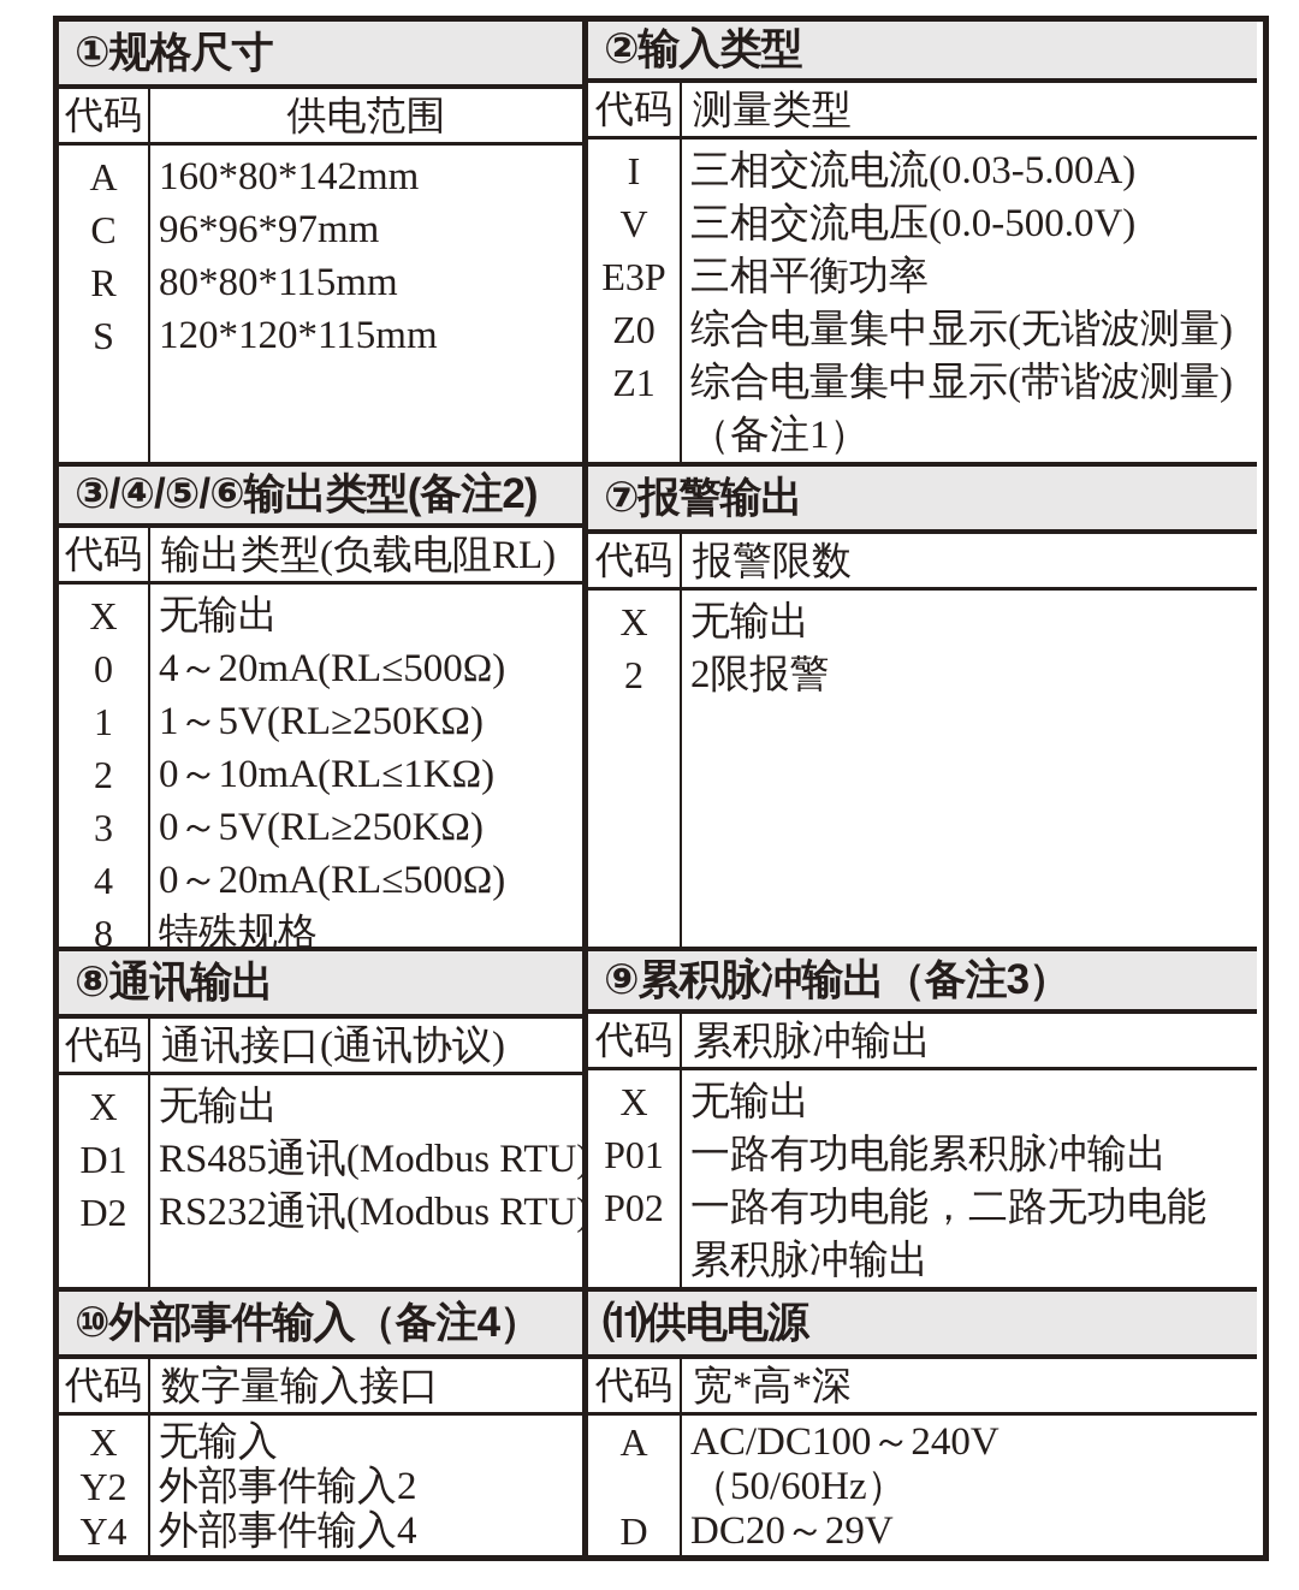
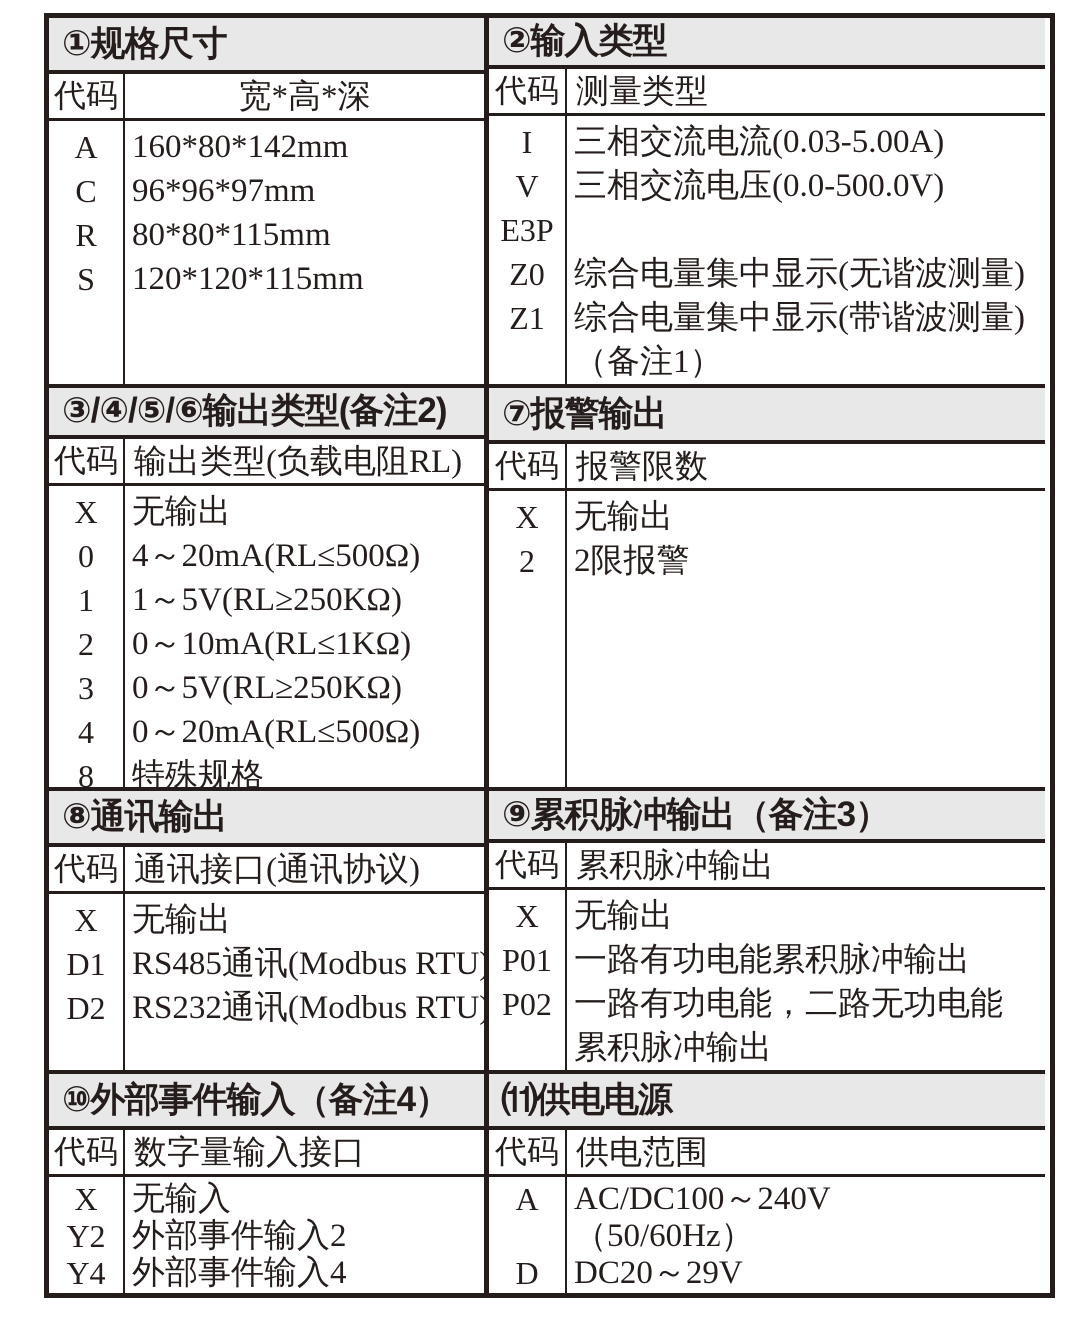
  ①规格尺寸
  代码
- 供电范围
+ 宽*高*深
  A
  160*80*142mm
  C
  96*96*97mm
  R
  80*80*115mm
  S
  120*120*115mm
  ②输入类型
  代码
  测量类型
  I
  三相交流电流(0.03-5.00A)
  V
  三相交流电压(0.0-500.0V)
  E3P
- 三相平衡功率
  Z0
  综合电量集中显示(无谐波测量)
  Z1
  综合电量集中显示(带谐波测量)
  （备注1）
  ③/④/⑤/⑥输出类型(备注2)
  代码
  输出类型(负载电阻RL)
  X
  无输出
  0
  4～20mA(RL≤500Ω)
  1
  1～5V(RL≥250KΩ)
  2
  0～10mA(RL≤1KΩ)
  3
  0～5V(RL≥250KΩ)
  4
  0～20mA(RL≤500Ω)
  8
  特殊规格
  ⑦报警输出
  代码
  报警限数
  X
  无输出
  2
  2限报警
  ⑧通讯输出
  代码
  通讯接口(通讯协议)
  X
  无输出
  D1
  RS485通讯(Modbus RTU
  D2
  RS232通讯(Modbus RTU
  ⑨累积脉冲输出（备注3）
  代码
  累积脉冲输出
  X
  无输出
  P01
  一路有功电能累积脉冲输出
  P02
  一路有功电能，二路无功电能
  累积脉冲输出
  ⑩外部事件输入（备注4）
  代码
  数字量输入接口
  X
  无输入
  Y2
  外部事件输入2
  Y4
  外部事件输入4
  ⑾供电电源
  代码
- 宽*高*深
+ 供电范围
  A
  AC/DC100～240V
  （50/60Hz）
  D
  DC20～29V
